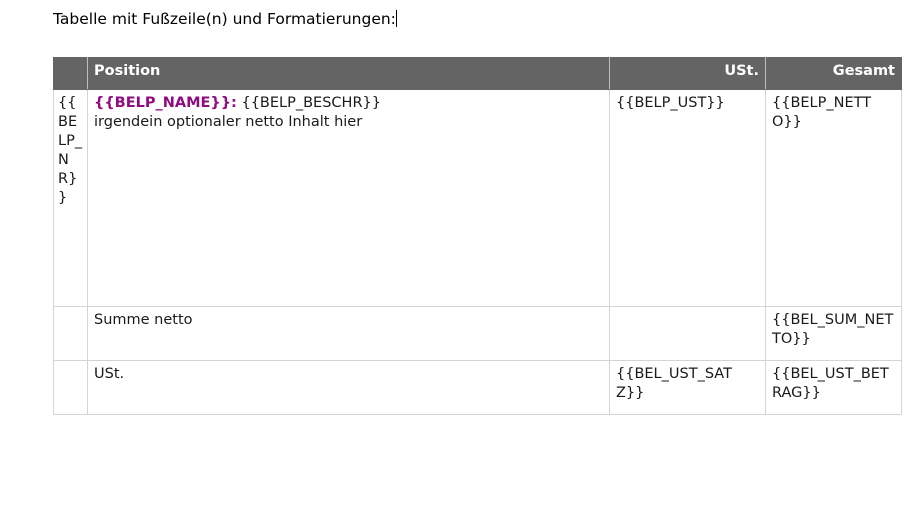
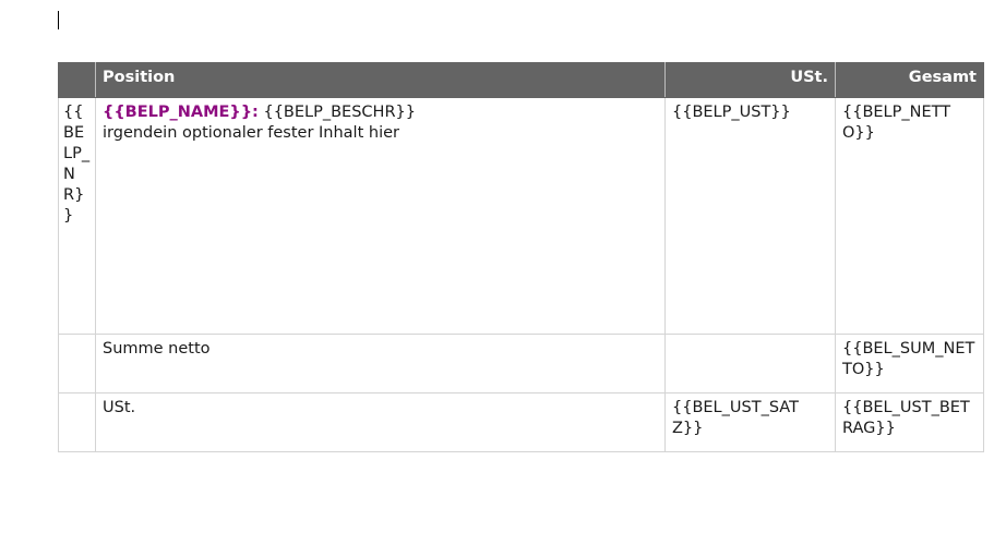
- Tabelle mit Fußzeile(n) und Formatierungen:
  	Position	USt.	Gesamt
- {{BELP_NR}}	{{BELP_NAME}}: {{BELP_BESCHR}}irgendein optionaler netto Inhalt hier	{{BELP_UST}}	{{BELP_NETTO}}
+ {{BELP_NR}}	{{BELP_NAME}}: {{BELP_BESCHR}}irgendein optionaler fester Inhalt hier	{{BELP_UST}}	{{BELP_NETTO}}
  	Summe netto		{{BEL_SUM_NETTO}}
  	USt.	{{BEL_UST_SATZ}}	{{BEL_UST_BETRAG}}
